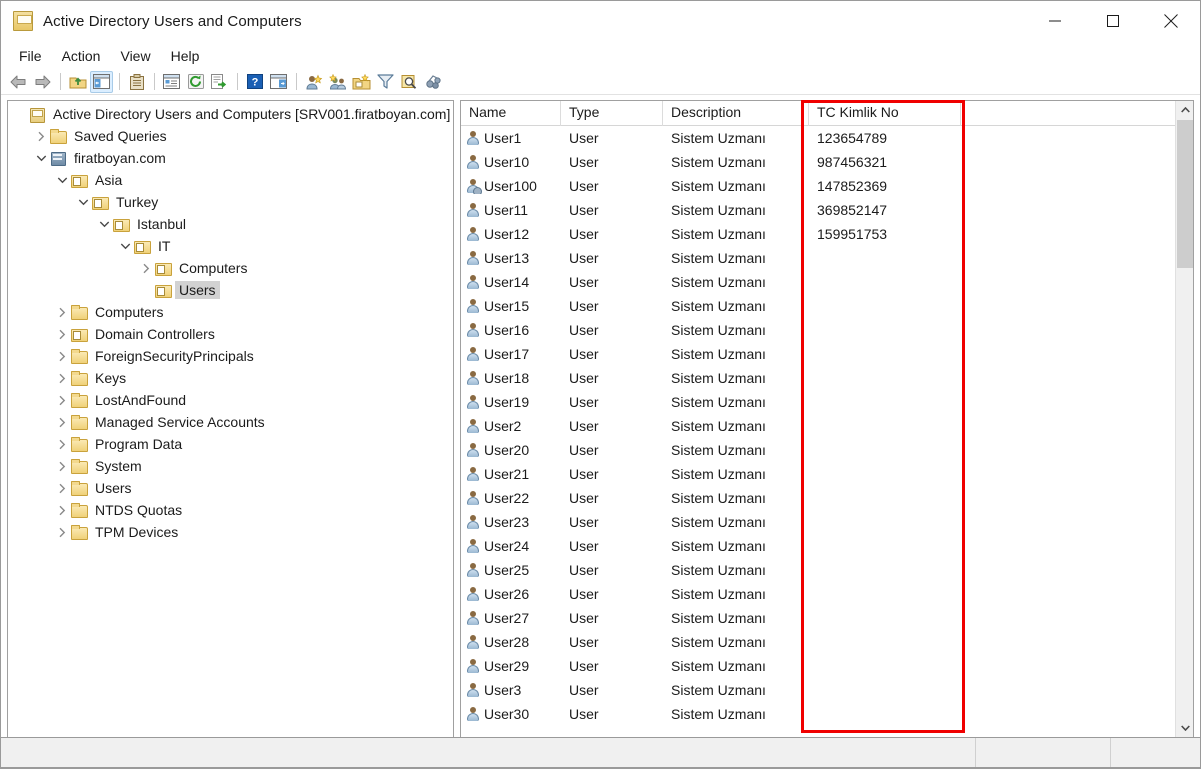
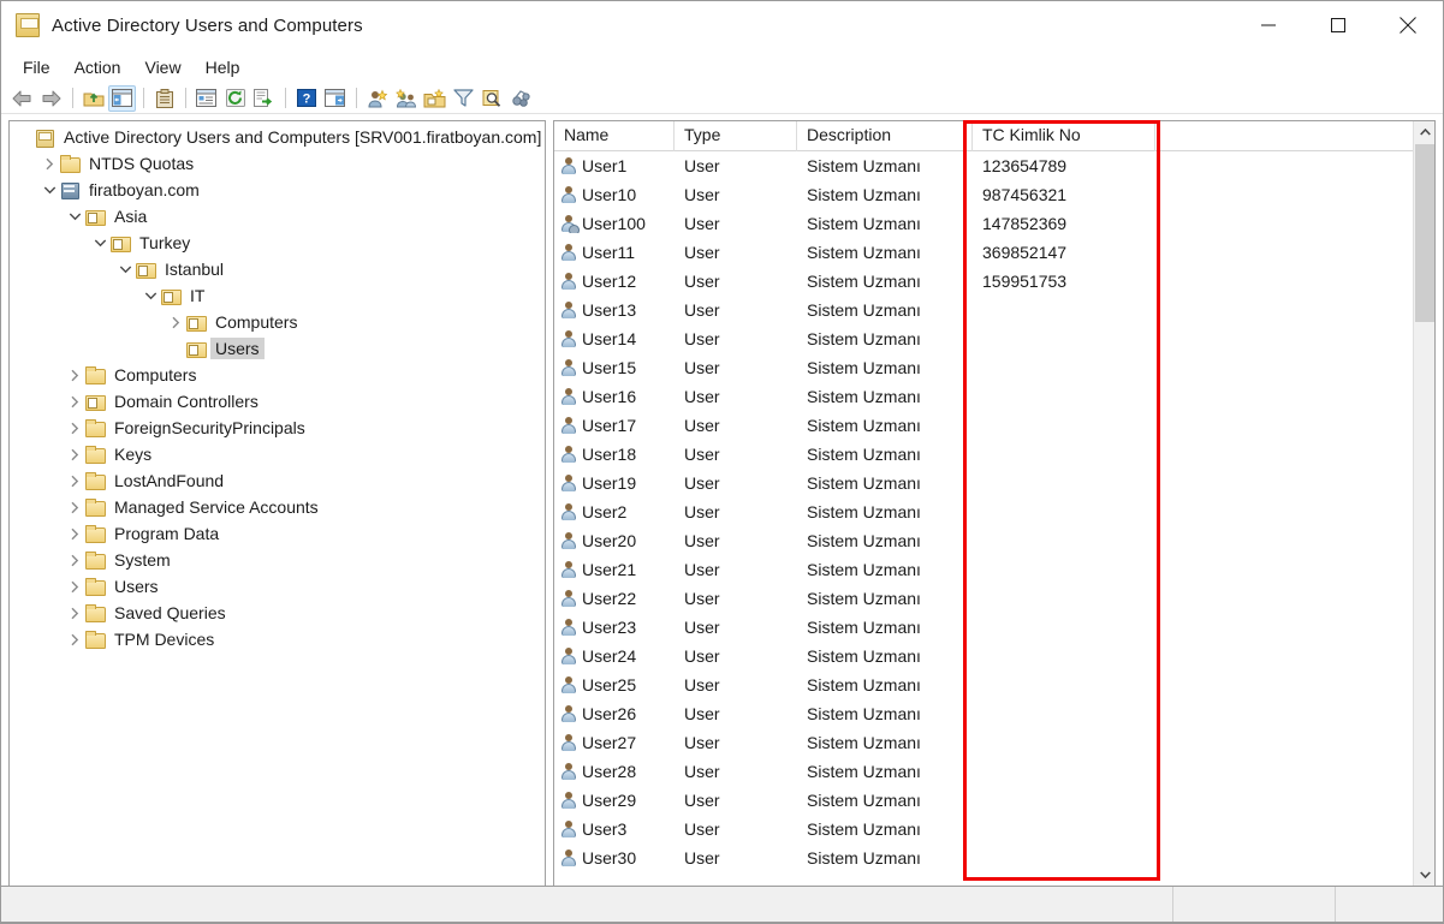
  Active Directory Users and Computers
  File
  Action
  View
  Help
  ?
  Active Directory Users and Computers [SRV001.firatboyan.com]
- Saved Queries
+ NTDS Quotas
  firatboyan.com
  Asia
  Turkey
  Istanbul
  IT
  Computers
  Users
  Computers
  Domain Controllers
  ForeignSecurityPrincipals
  Keys
  LostAndFound
  Managed Service Accounts
  Program Data
  System
  Users
- NTDS Quotas
+ Saved Queries
  TPM Devices
  Name
  Type
  Description
  TC Kimlik No
  User1
  User
  Sistem Uzmanı
  123654789
  User10
  User
  Sistem Uzmanı
  987456321
  User100
  User
  Sistem Uzmanı
  147852369
  User11
  User
  Sistem Uzmanı
  369852147
  User12
  User
  Sistem Uzmanı
  159951753
  User13
  User
  Sistem Uzmanı
  User14
  User
  Sistem Uzmanı
  User15
  User
  Sistem Uzmanı
  User16
  User
  Sistem Uzmanı
  User17
  User
  Sistem Uzmanı
  User18
  User
  Sistem Uzmanı
  User19
  User
  Sistem Uzmanı
  User2
  User
  Sistem Uzmanı
  User20
  User
  Sistem Uzmanı
  User21
  User
  Sistem Uzmanı
  User22
  User
  Sistem Uzmanı
  User23
  User
  Sistem Uzmanı
  User24
  User
  Sistem Uzmanı
  User25
  User
  Sistem Uzmanı
  User26
  User
  Sistem Uzmanı
  User27
  User
  Sistem Uzmanı
  User28
  User
  Sistem Uzmanı
  User29
  User
  Sistem Uzmanı
  User3
  User
  Sistem Uzmanı
  User30
  User
  Sistem Uzmanı
